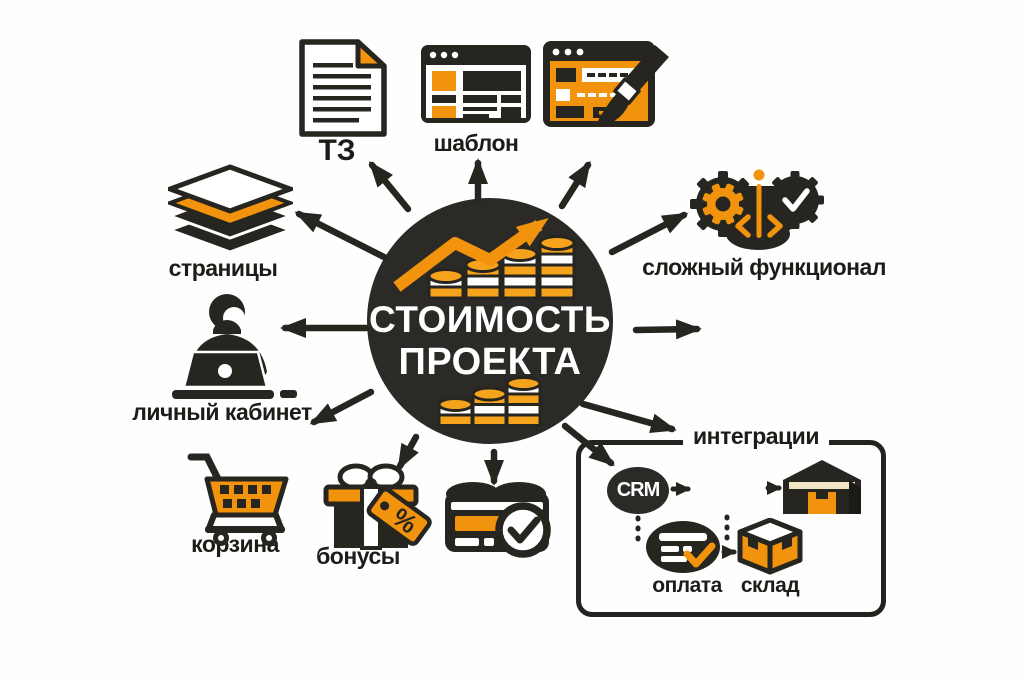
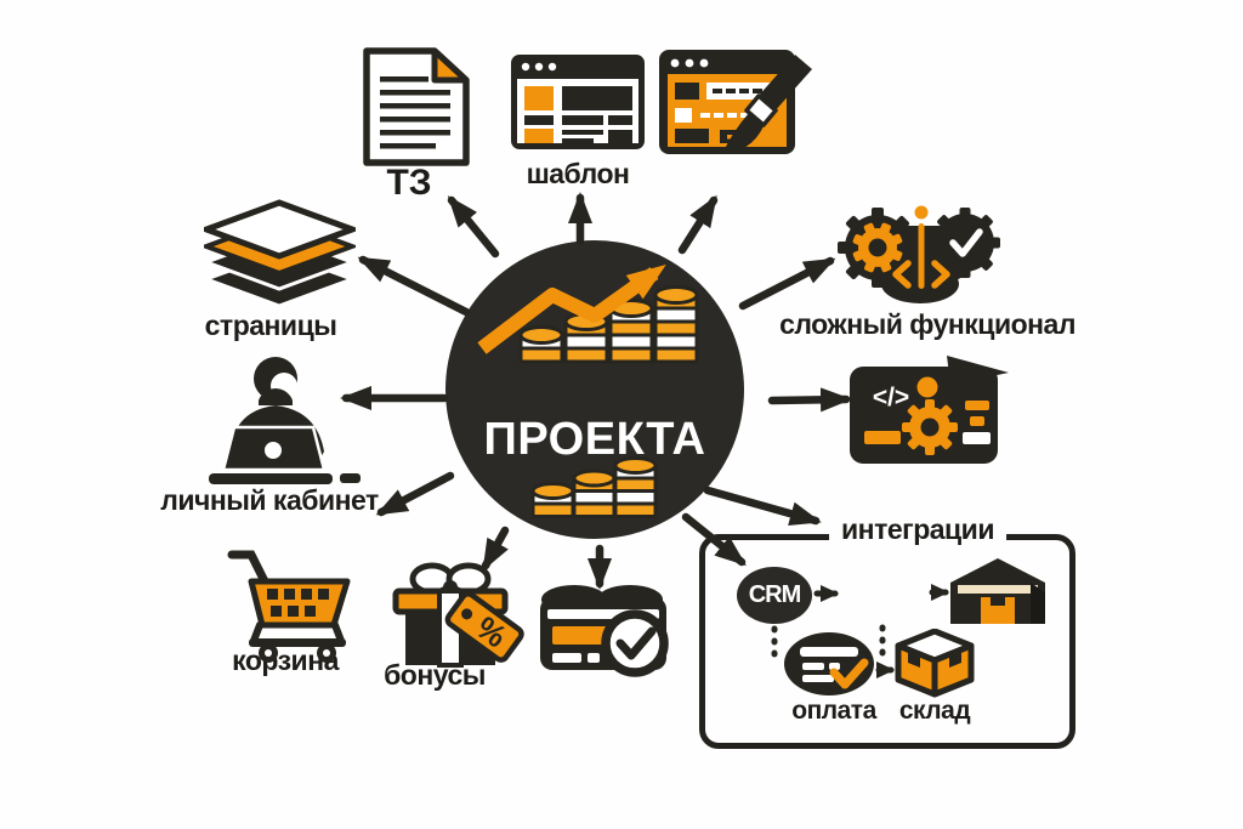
- СТОИМОСТЬ
  ПРОЕКТА
  ТЗ
  шаблон
  страницы
  личный кабинет
  козин
  бонусы
  сложный функционал
+ </>
  интеграции
  CRM
  оплата
  склад
